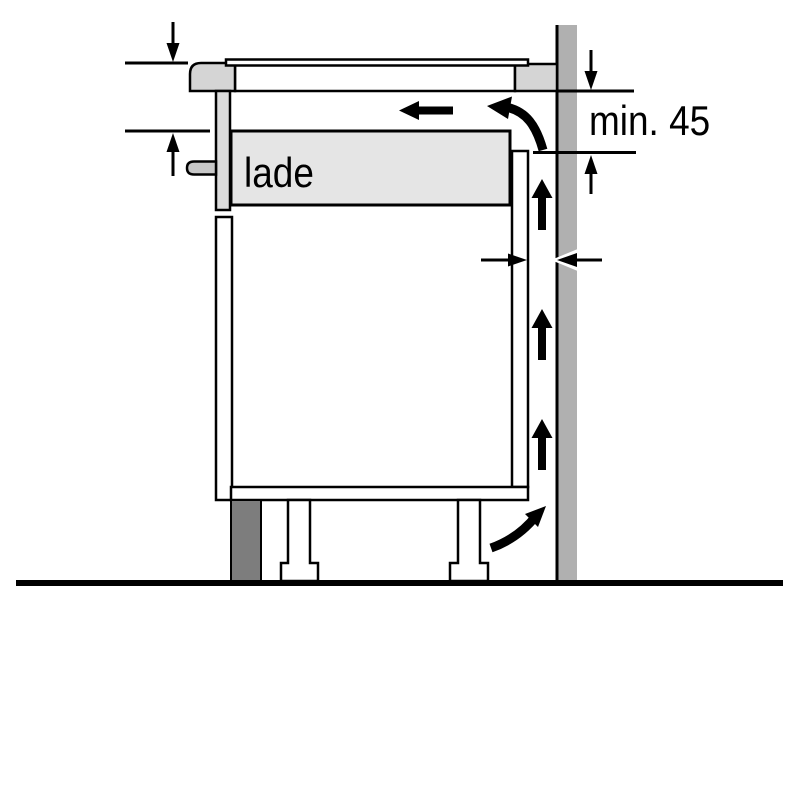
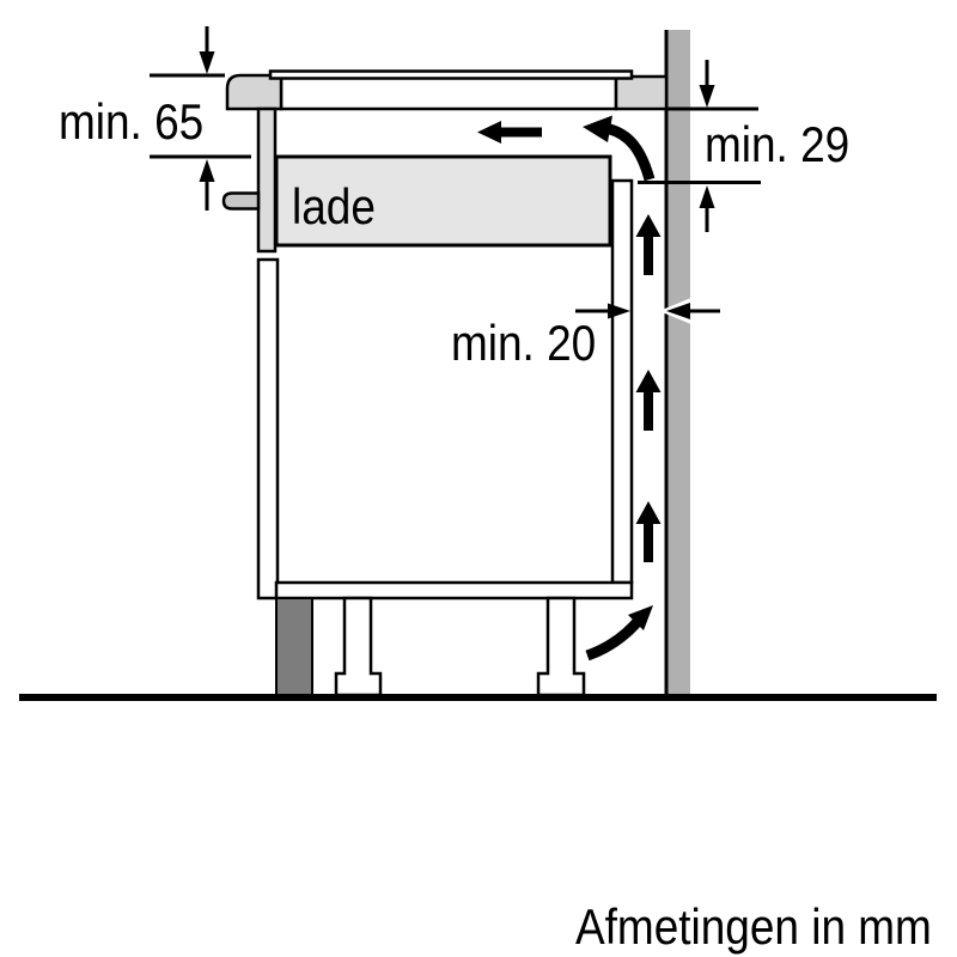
+ min. 65
- min. 45
+ min. 29
+ min. 20
  lade
+ Afmetingen in mm
